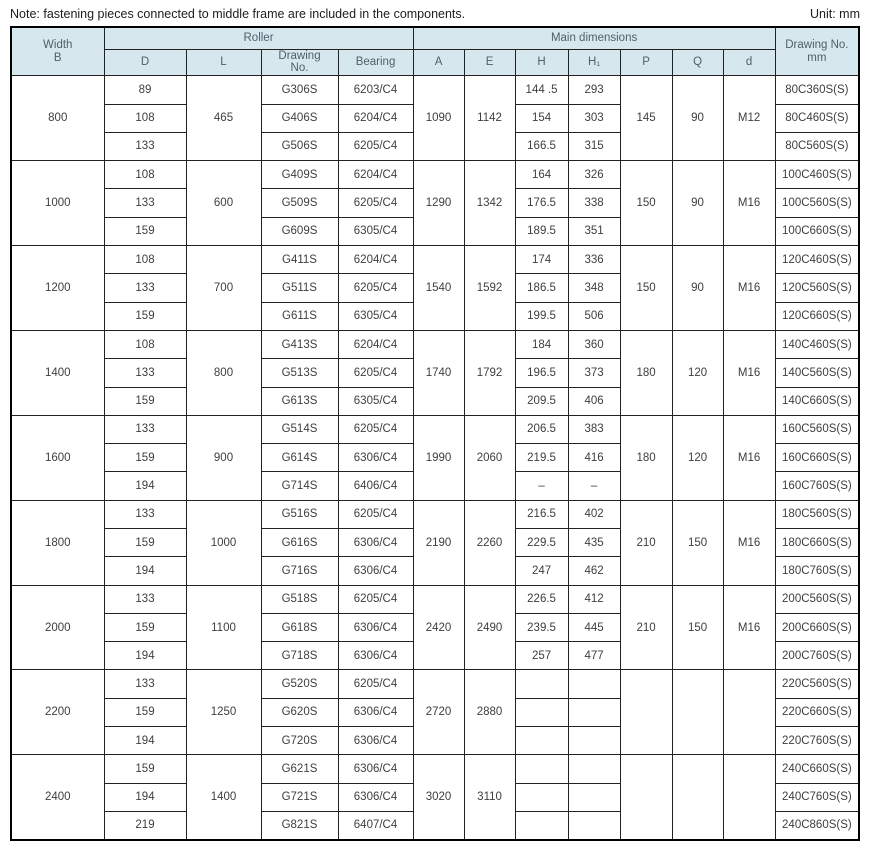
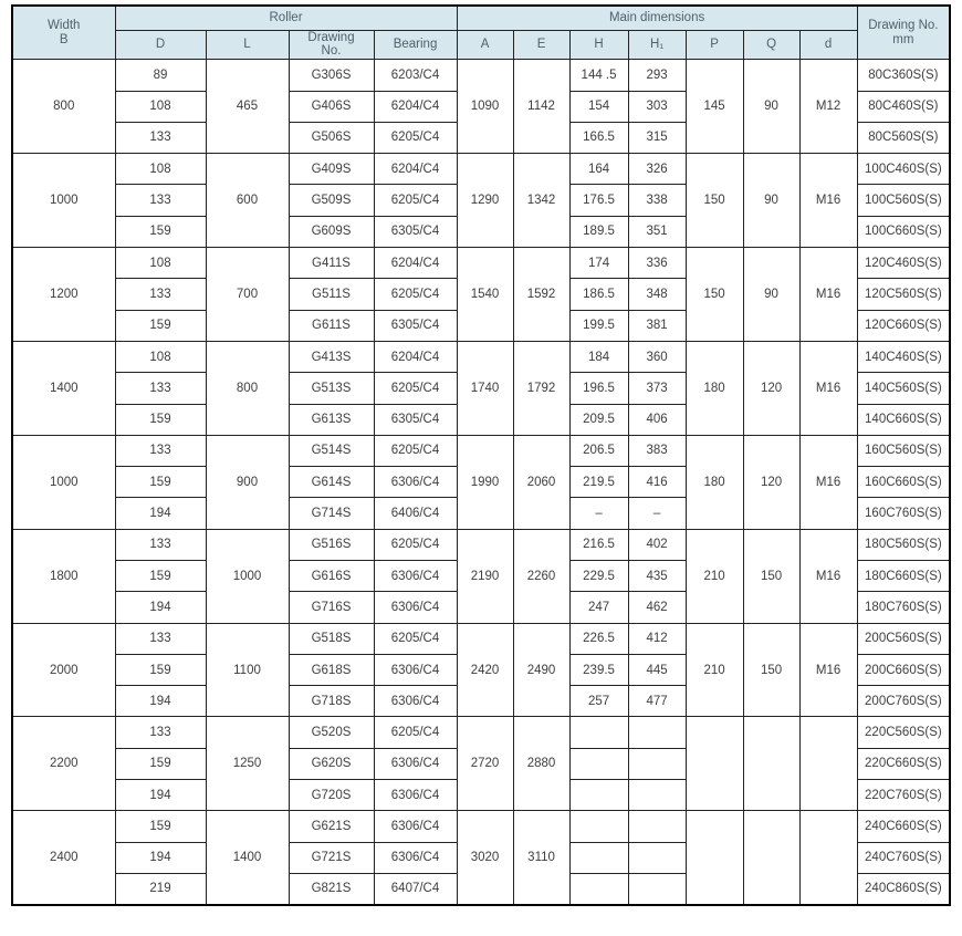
- Note: fastening pieces connected to middle frame are included in the components.
- Unit: mm
  Width B	Roller	Main dimensions	Drawing No. mm
  D	L	Drawing No.	Bearing	A	E	H	H₁	P	Q	d
  800	89	465	G306S	6203/C4	1090	1142	144 .5	293	145	90	M12	80C360S(S)
  108	G406S	6204/C4	154	303	80C460S(S)
  133	G506S	6205/C4	166.5	315	80C560S(S)
  1000	108	600	G409S	6204/C4	1290	1342	164	326	150	90	M16	100C460S(S)
  133	G509S	6205/C4	176.5	338	100C560S(S)
  159	G609S	6305/C4	189.5	351	100C660S(S)
  1200	108	700	G411S	6204/C4	1540	1592	174	336	150	90	M16	120C460S(S)
  133	G511S	6205/C4	186.5	348	120C560S(S)
- 159	G611S	6305/C4	199.5	506	120C660S(S)
+ 159	G611S	6305/C4	199.5	381	120C660S(S)
  1400	108	800	G413S	6204/C4	1740	1792	184	360	180	120	M16	140C460S(S)
  133	G513S	6205/C4	196.5	373	140C560S(S)
  159	G613S	6305/C4	209.5	406	140C660S(S)
- 1600	133	900	G514S	6205/C4	1990	2060	206.5	383	180	120	M16	160C560S(S)
+ 1000	133	900	G514S	6205/C4	1990	2060	206.5	383	180	120	M16	160C560S(S)
  159	G614S	6306/C4	219.5	416	160C660S(S)
  194	G714S	6406/C4	–	–	160C760S(S)
  1800	133	1000	G516S	6205/C4	2190	2260	216.5	402	210	150	M16	180C560S(S)
  159	G616S	6306/C4	229.5	435	180C660S(S)
  194	G716S	6306/C4	247	462	180C760S(S)
  2000	133	1100	G518S	6205/C4	2420	2490	226.5	412	210	150	M16	200C560S(S)
  159	G618S	6306/C4	239.5	445	200C660S(S)
  194	G718S	6306/C4	257	477	200C760S(S)
  2200	133	1250	G520S	6205/C4	2720	2880						220C560S(S)
  159	G620S	6306/C4			220C660S(S)
  194	G720S	6306/C4			220C760S(S)
  2400	159	1400	G621S	6306/C4	3020	3110						240C660S(S)
  194	G721S	6306/C4			240C760S(S)
  219	G821S	6407/C4			240C860S(S)
